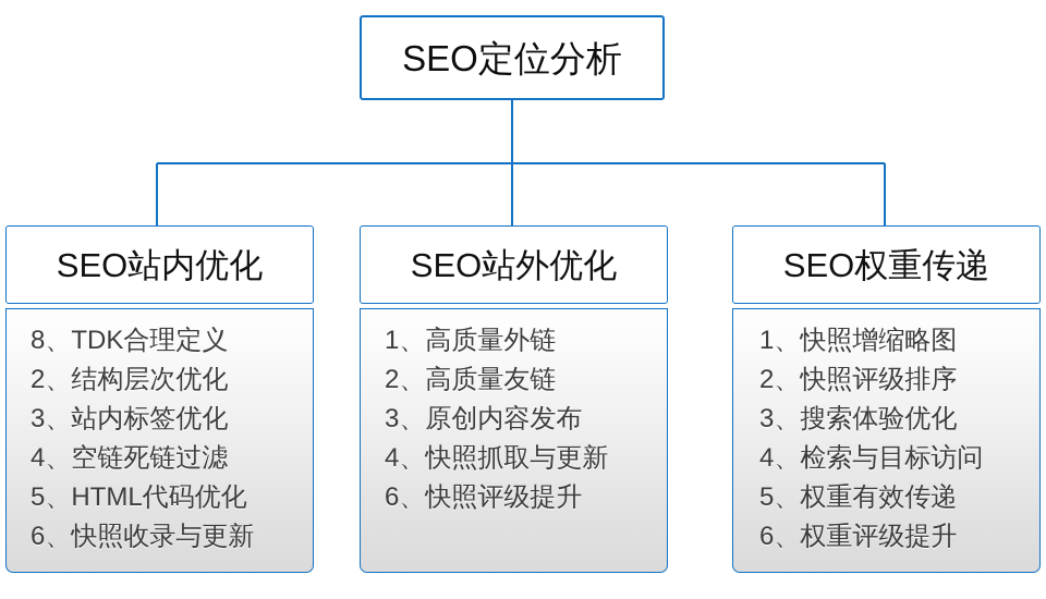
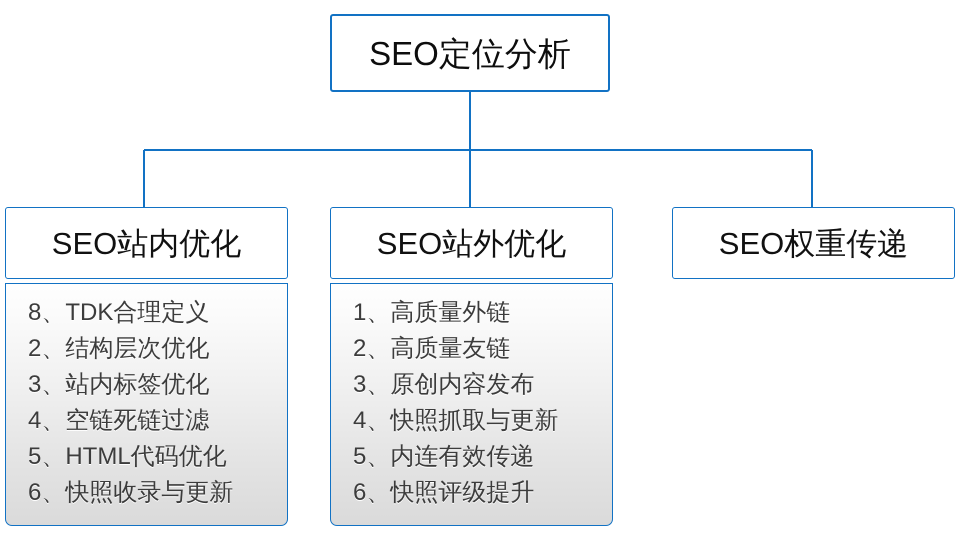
  SEO定位分析
  SEO站内优化
  8、TDK合理定义
  2、结构层次优化
  3、站内标签优化
  4、空链死链过滤
  5、HTML代码优化
  6、快照收录与更新
  SEO站外优化
  1、高质量外链
  2、高质量友链
  3、原创内容发布
  4、快照抓取与更新
+ 5、内连有效传递
  6、快照评级提升
  SEO权重传递
- 1、快照增缩略图
- 2、快照评级排序
- 3、搜索体验优化
- 4、检索与目标访问
- 5、权重有效传递
- 6、权重评级提升
